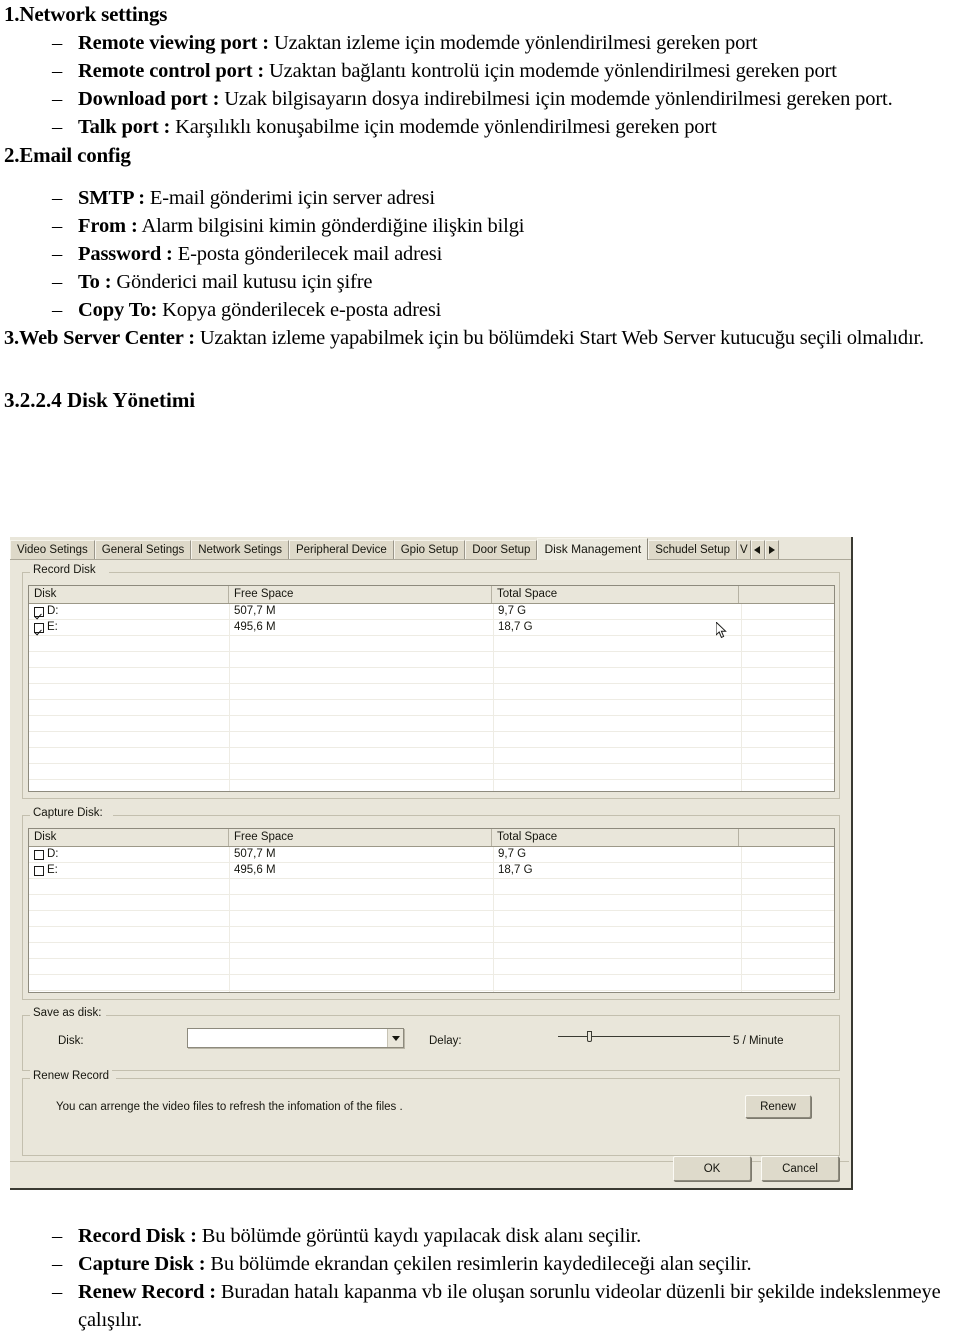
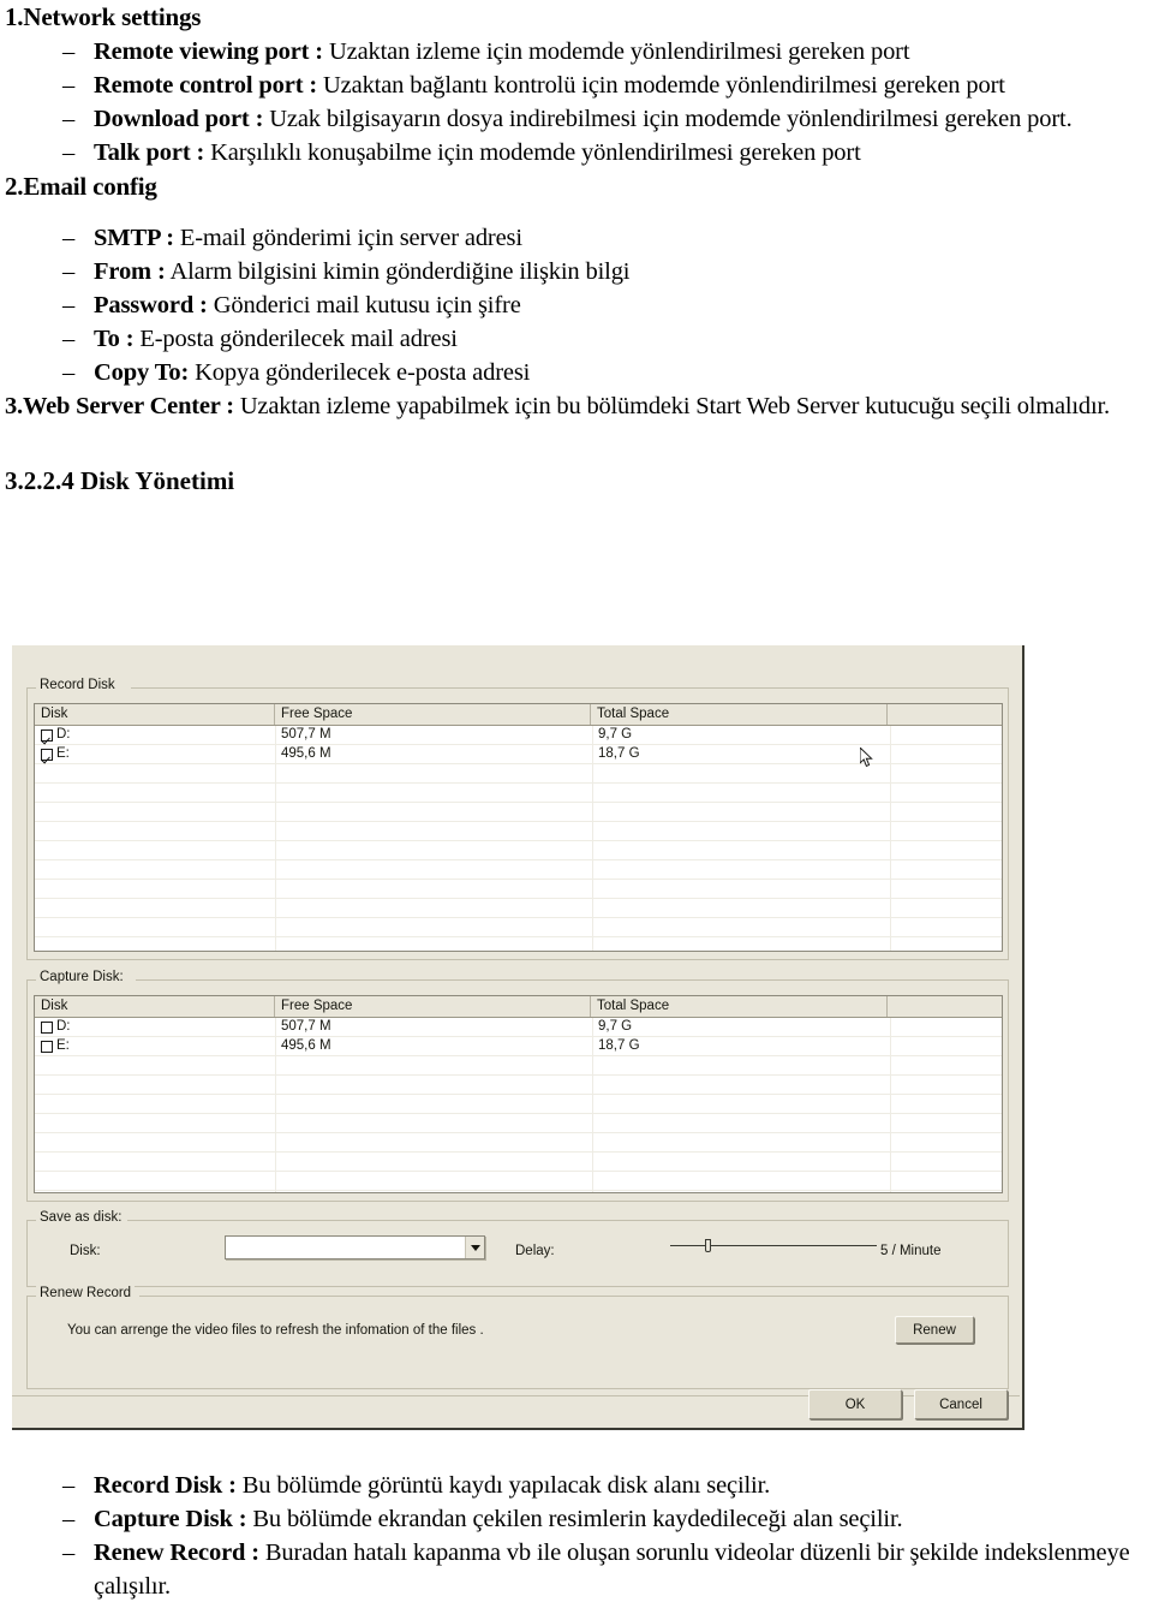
  1.Network settings
  –
  Remote viewing port : Uzaktan izleme için modemde yönlendirilmesi gereken port
  –
  Remote control port : Uzaktan bağlantı kontrolü için modemde yönlendirilmesi gereken port
  –
  Download port : Uzak bilgisayarın dosya indirebilmesi için modemde yönlendirilmesi gereken port.
  –
  Talk port : Karşılıklı konuşabilme için modemde yönlendirilmesi gereken port
  2.Email config
  –
  SMTP : E-mail gönderimi için server adresi
  –
  From : Alarm bilgisini kimin gönderdiğine ilişkin bilgi
  –
- Password : E-posta gönderilecek mail adresi
+ Password : Gönderici mail kutusu için şifre
  –
- To : Gönderici mail kutusu için şifre
+ To : E-posta gönderilecek mail adresi
  –
  Copy To: Kopya gönderilecek e-posta adresi
  3.Web Server Center : Uzaktan izleme yapabilmek için bu bölümdeki Start Web Server kutucuğu seçili olmalıdır.
  3.2.2.4 Disk Yönetimi
- Video Setings
- General Setings
- Network Setings
- Peripheral Device
- Gpio Setup
- Door Setup
- Disk Management
- Schudel Setup
- V
  Record Disk
  Disk
  Free Space
  Total Space
  D:
  507,7 M
  9,7 G
  E:
  495,6 M
  18,7 G
  Capture Disk:
  Disk
  Free Space
  Total Space
  D:
  507,7 M
  9,7 G
  E:
  495,6 M
  18,7 G
  Save as disk:
  Disk:
  Delay:
  5 / Minute
  Renew Record
  You can arrenge the video files to refresh the infomation of the files .
  Renew
  OK
  Cancel
  –
  Record Disk : Bu bölümde görüntü kaydı yapılacak disk alanı seçilir.
  –
  Capture Disk : Bu bölümde ekrandan çekilen resimlerin kaydedileceği alan seçilir.
  –
  Renew Record : Buradan hatalı kapanma vb ile oluşan sorunlu videolar düzenli bir şekilde indekslenmeye çalışılır.
